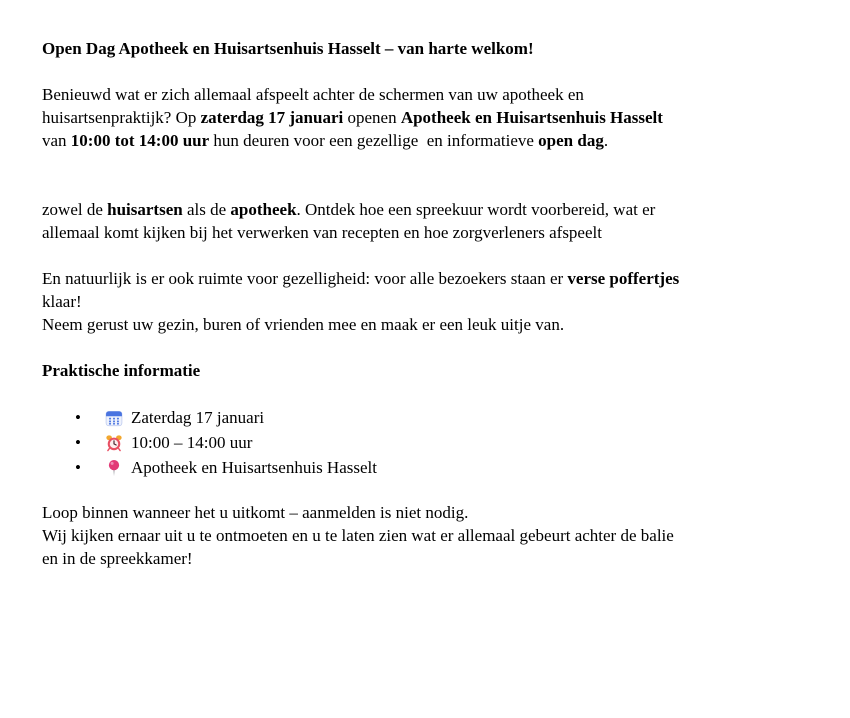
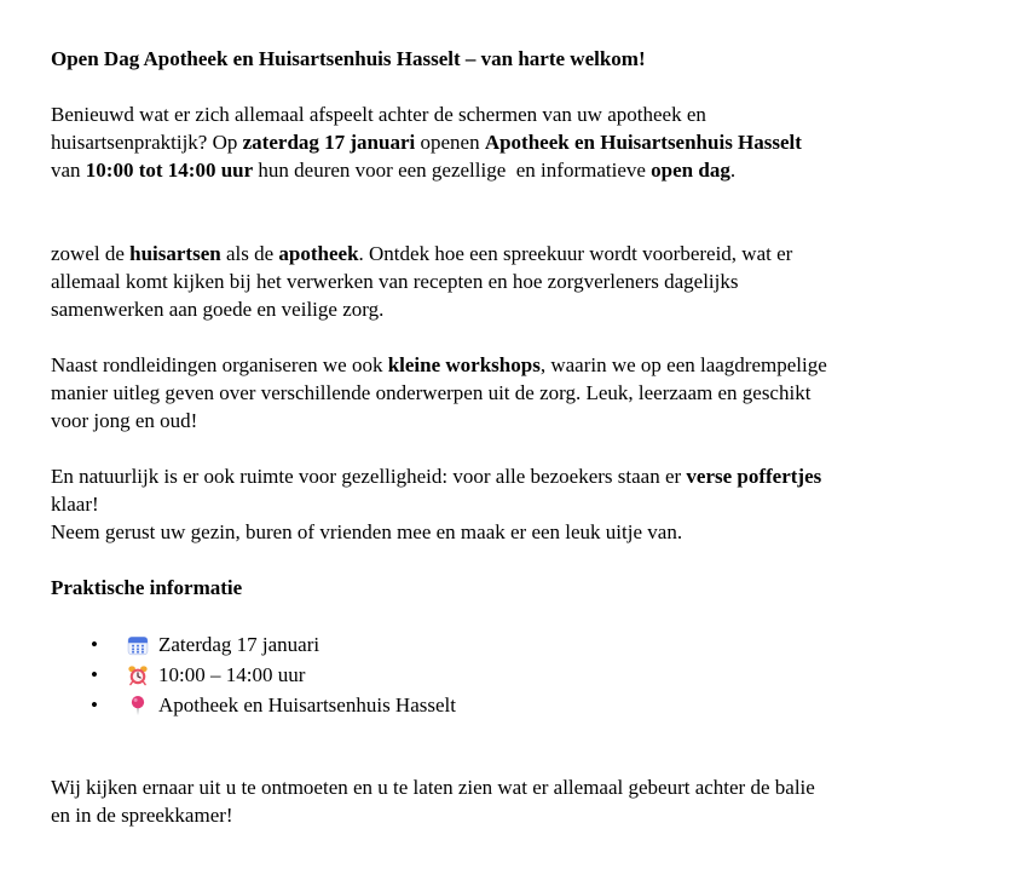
  Open Dag Apotheek en Huisartsenhuis Hasselt – van harte welkom!
  Benieuwd wat er zich allemaal afspeelt achter de schermen van uw apotheek en
  huisartsenpraktijk? Op zaterdag 17 januari openen Apotheek en Huisartsenhuis Hasselt
  van 10:00 tot 14:00 uur hun deuren voor een gezellige en informatieve open dag.
  zowel de huisartsen als de apotheek. Ontdek hoe een spreekuur wordt voorbereid, wat er
- allemaal komt kijken bij het verwerken van recepten en hoe zorgverleners afspeelt
+ allemaal komt kijken bij het verwerken van recepten en hoe zorgverleners dagelijks
+ samenwerken aan goede en veilige zorg.
+ Naast rondleidingen organiseren we ook kleine workshops, waarin we op een laagdrempelige
+ manier uitleg geven over verschillende onderwerpen uit de zorg. Leuk, leerzaam en geschikt
+ voor jong en oud!
  En natuurlijk is er ook ruimte voor gezelligheid: voor alle bezoekers staan er verse poffertjes
  klaar!
  Neem gerust uw gezin, buren of vrienden mee en maak er een leuk uitje van.
  Praktische informatie
  Zaterdag 17 januari
  10:00 – 14:00 uur
  Apotheek en Huisartsenhuis Hasselt
- Loop binnen wanneer het u uitkomt – aanmelden is niet nodig.
  Wij kijken ernaar uit u te ontmoeten en u te laten zien wat er allemaal gebeurt achter de balie
  en in de spreekkamer!
